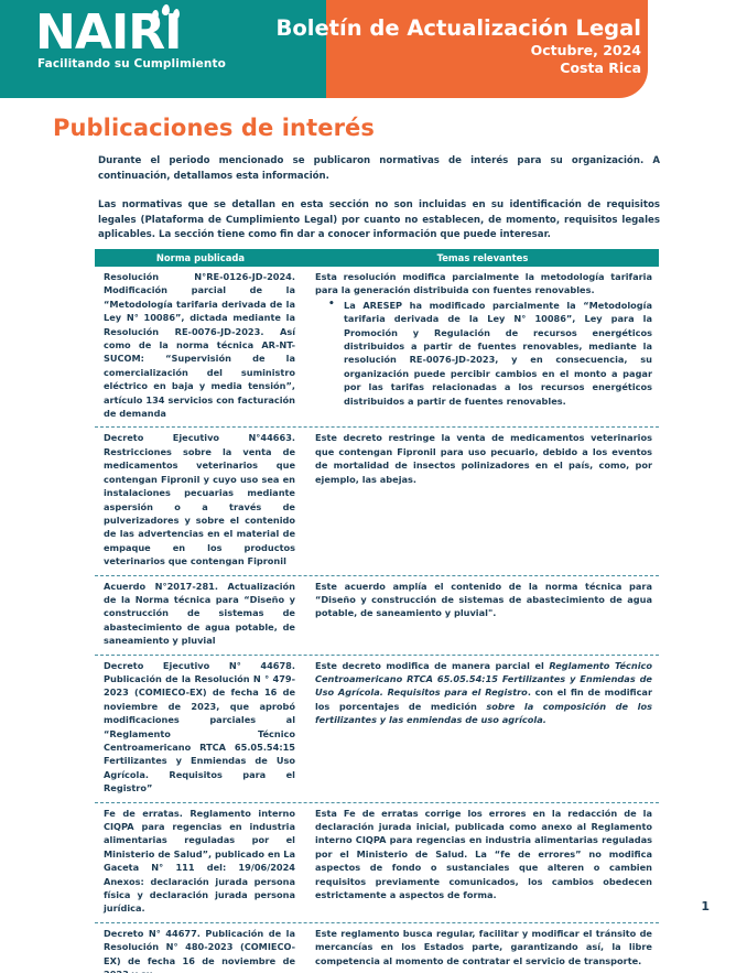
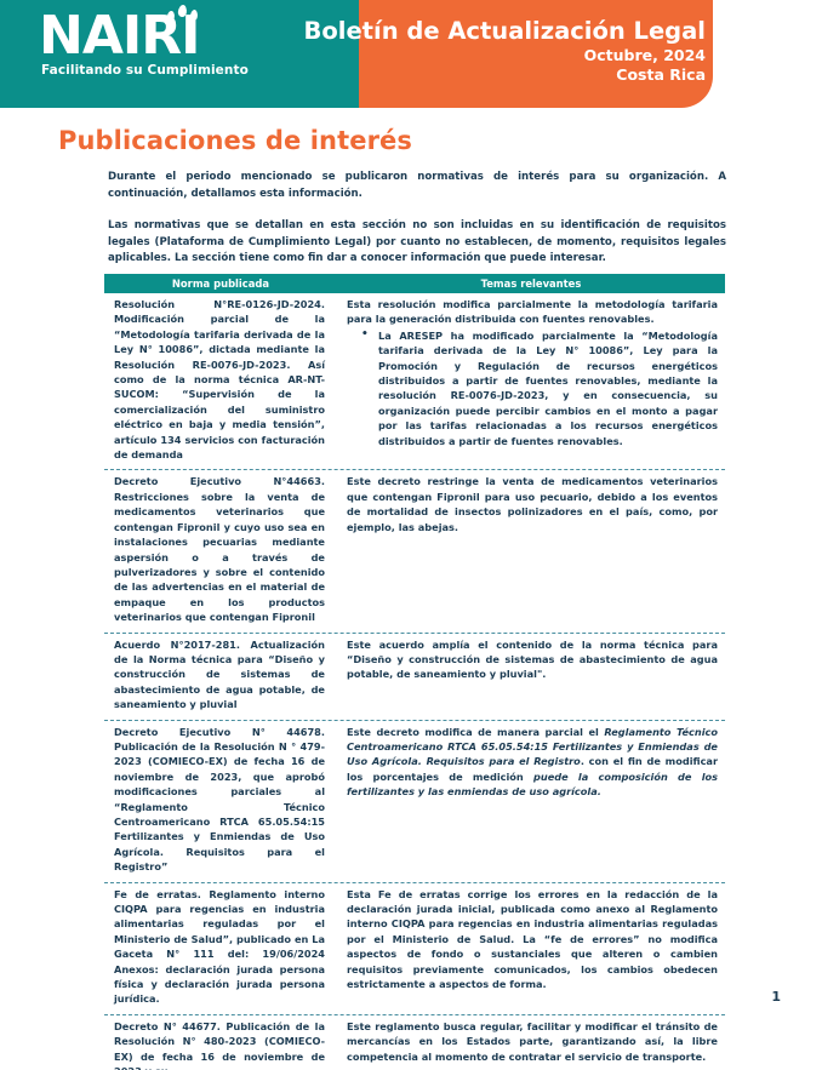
  NAIRI
  Facilitando su Cumplimiento
  Boletín de Actualización Legal
  Octubre, 2024
  Costa Rica
  Publicaciones de interés
  Durante el periodo mencionado se publicaron normativas de interés para su organización. A continuación, detallamos esta información.
  Las normativas que se detallan en esta sección no son incluidas en su identificación de requisitos legales (Plataforma de Cumplimiento Legal) por cuanto no establecen, de momento, requisitos legales aplicables. La sección tiene como fin dar a conocer información que puede interesar.
  Norma publicada
  Temas relevantes
  Resolución N°RE-0126-JD-2024. Modificación parcial de la “Metodología tarifaria derivada de la Ley N° 10086”, dictada mediante la Resolución RE-0076-JD-2023. Así como de la norma técnica AR-NT-SUCOM: “Supervisión de la comercialización del suministro eléctrico en baja y media tensión”, artículo 134 servicios con facturación de demanda
  Esta resolución modifica parcialmente la metodología tarifaria para la generación distribuida con fuentes renovables.
  La ARESEP ha modificado parcialmente la “Metodología tarifaria derivada de la Ley N° 10086”, Ley para la Promoción y Regulación de recursos energéticos distribuidos a partir de fuentes renovables, mediante la resolución RE-0076-JD-2023, y en consecuencia, su organización puede percibir cambios en el monto a pagar por las tarifas relacionadas a los recursos energéticos distribuidos a partir de fuentes renovables.
  Decreto Ejecutivo N°44663. Restricciones sobre la venta de medicamentos veterinarios que contengan Fipronil y cuyo uso sea en instalaciones pecuarias mediante aspersión o a través de pulverizadores y sobre el contenido de las advertencias en el material de empaque en los productos veterinarios que contengan Fipronil
  Este decreto restringe la venta de medicamentos veterinarios que contengan Fipronil para uso pecuario, debido a los eventos de mortalidad de insectos polinizadores en el país, como, por ejemplo, las abejas.
  Acuerdo N°2017-281. Actualización de la Norma técnica para “Diseño y construcción de sistemas de abastecimiento de agua potable, de saneamiento y pluvial
  Este acuerdo amplía el contenido de la norma técnica para “Diseño y construcción de sistemas de abastecimiento de agua potable, de saneamiento y pluvial".
  Decreto Ejecutivo N° 44678. Publicación de la Resolución N ° 479-2023 (COMIECO-EX) de fecha 16 de noviembre de 2023, que aprobó modificaciones parciales al “Reglamento Técnico Centroamericano RTCA 65.05.54:15 Fertilizantes y Enmiendas de Uso Agrícola. Requisitos para el Registro”
- Este decreto modifica de manera parcial el Reglamento Técnico Centroamericano RTCA 65.05.54:15 Fertilizantes y Enmiendas de Uso Agrícola. Requisitos para el Registro. con el fin de modificar los porcentajes de medición sobre la composición de los fertilizantes y las enmiendas de uso agrícola.
+ Este decreto modifica de manera parcial el Reglamento Técnico Centroamericano RTCA 65.05.54:15 Fertilizantes y Enmiendas de Uso Agrícola. Requisitos para el Registro. con el fin de modificar los porcentajes de medición puede la composición de los fertilizantes y las enmiendas de uso agrícola.
  Fe de erratas. Reglamento interno CIQPA para regencias en industria alimentarias reguladas por el Ministerio de Salud”, publicado en La Gaceta N° 111 del: 19/06/2024 Anexos: declaración jurada persona física y declaración jurada persona jurídica.
  Esta Fe de erratas corrige los errores en la redacción de la declaración jurada inicial, publicada como anexo al Reglamento interno CIQPA para regencias en industria alimentarias reguladas por el Ministerio de Salud. La “fe de errores” no modifica aspectos de fondo o sustanciales que alteren o cambien requisitos previamente comunicados, los cambios obedecen estrictamente a aspectos de forma.
  Decreto N° 44677. Publicación de la Resolución N° 480-2023 (COMIECO-EX) de fecha 16 de noviembre de
  Este reglamento busca regular, facilitar y modificar el tránsito de mercancías en los Estados parte, garantizando así, la libre competencia al momento de contratar el servicio de transporte.
  1
